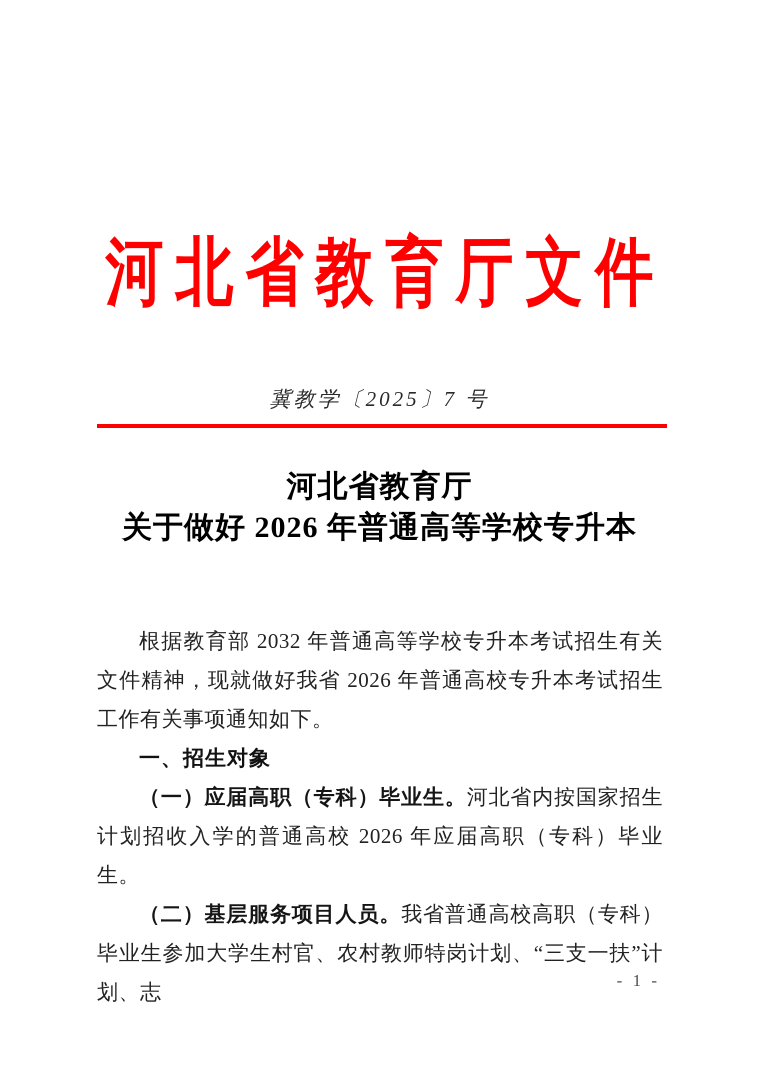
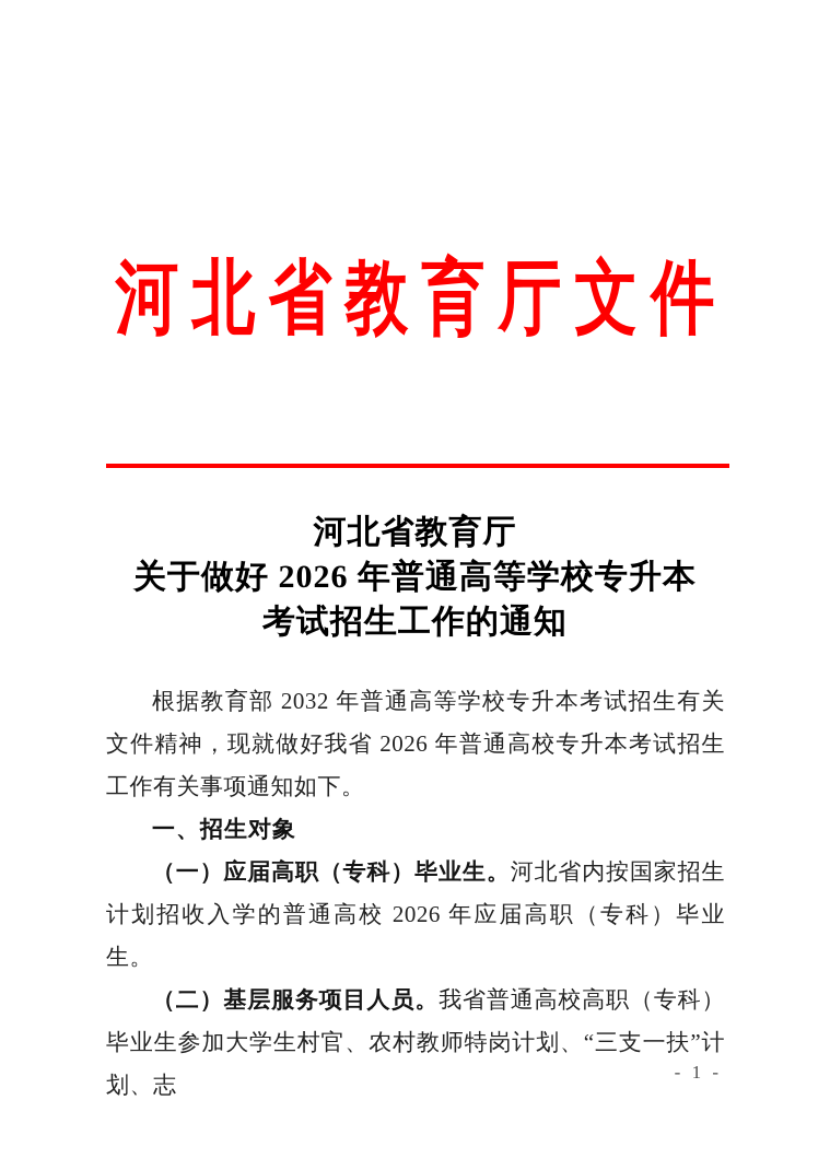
  河北省教育厅文件
- 冀教学〔2025〕7 号
  河北省教育厅
  关于做好 2026 年普通高等学校专升本
+ 考试招生工作的通知
  根据教育部 2032 年普通高等学校专升本考试招生有关文件精神，现就做好我省 2026 年普通高校专升本考试招生工作有关事项通知如下。
  一、招生对象
  （一）应届高职（专科）毕业生。河北省内按国家招生计划招收入学的普通高校 2026 年应届高职（专科）毕业生。
  （二）基层服务项目人员。我省普通高校高职（专科）毕业生参加大学生村官、农村教师特岗计划、“三支一扶”计划、志
  - 1 -
